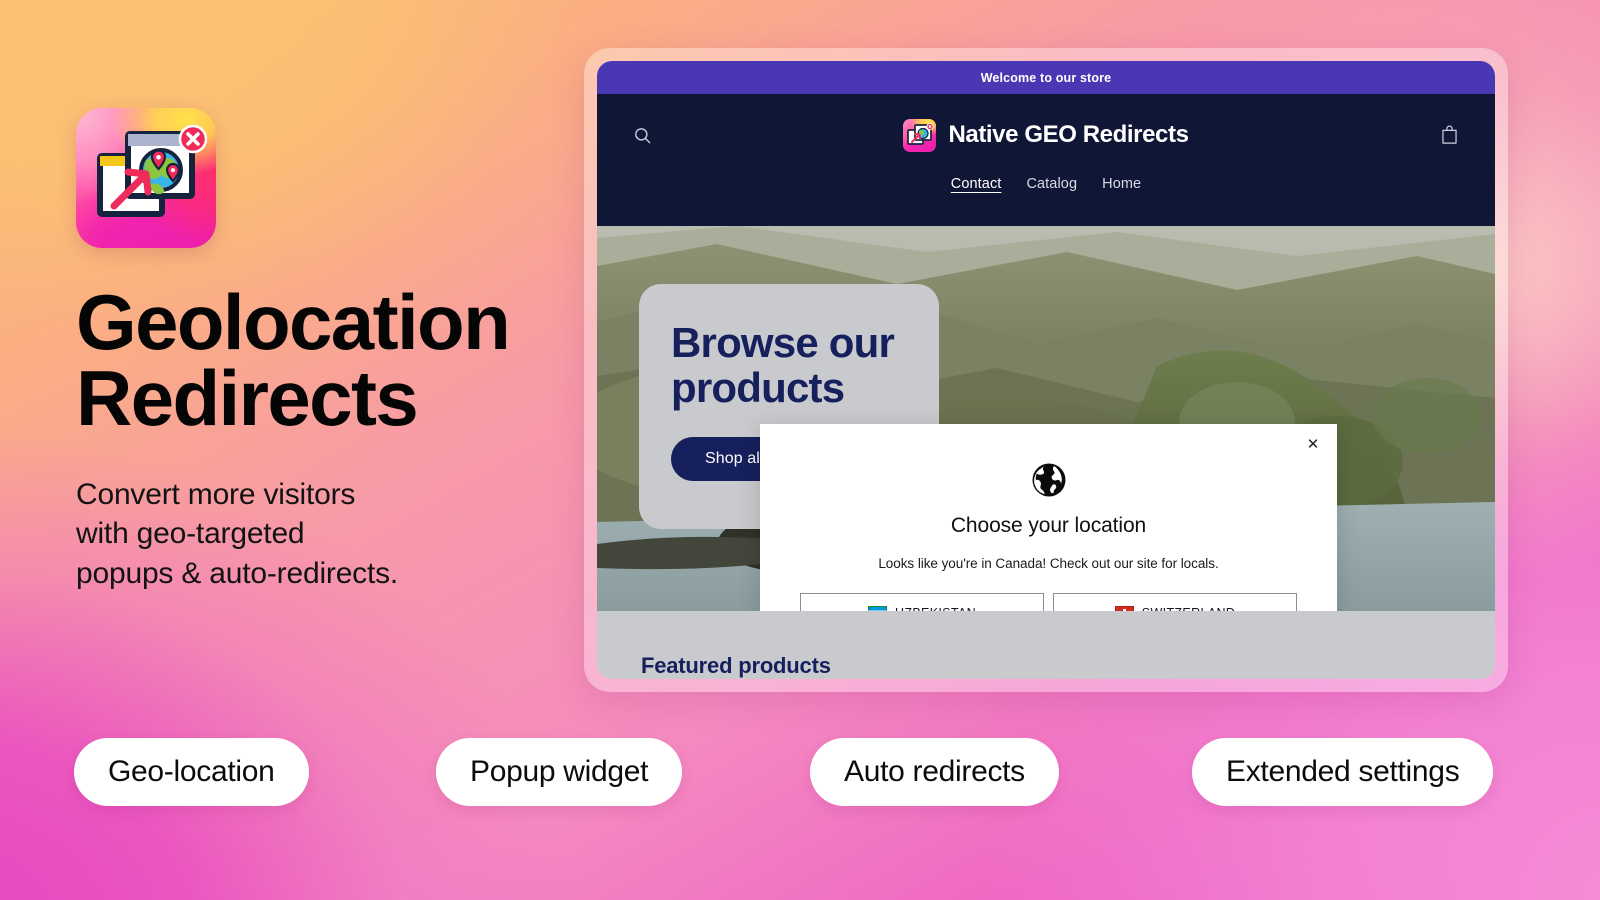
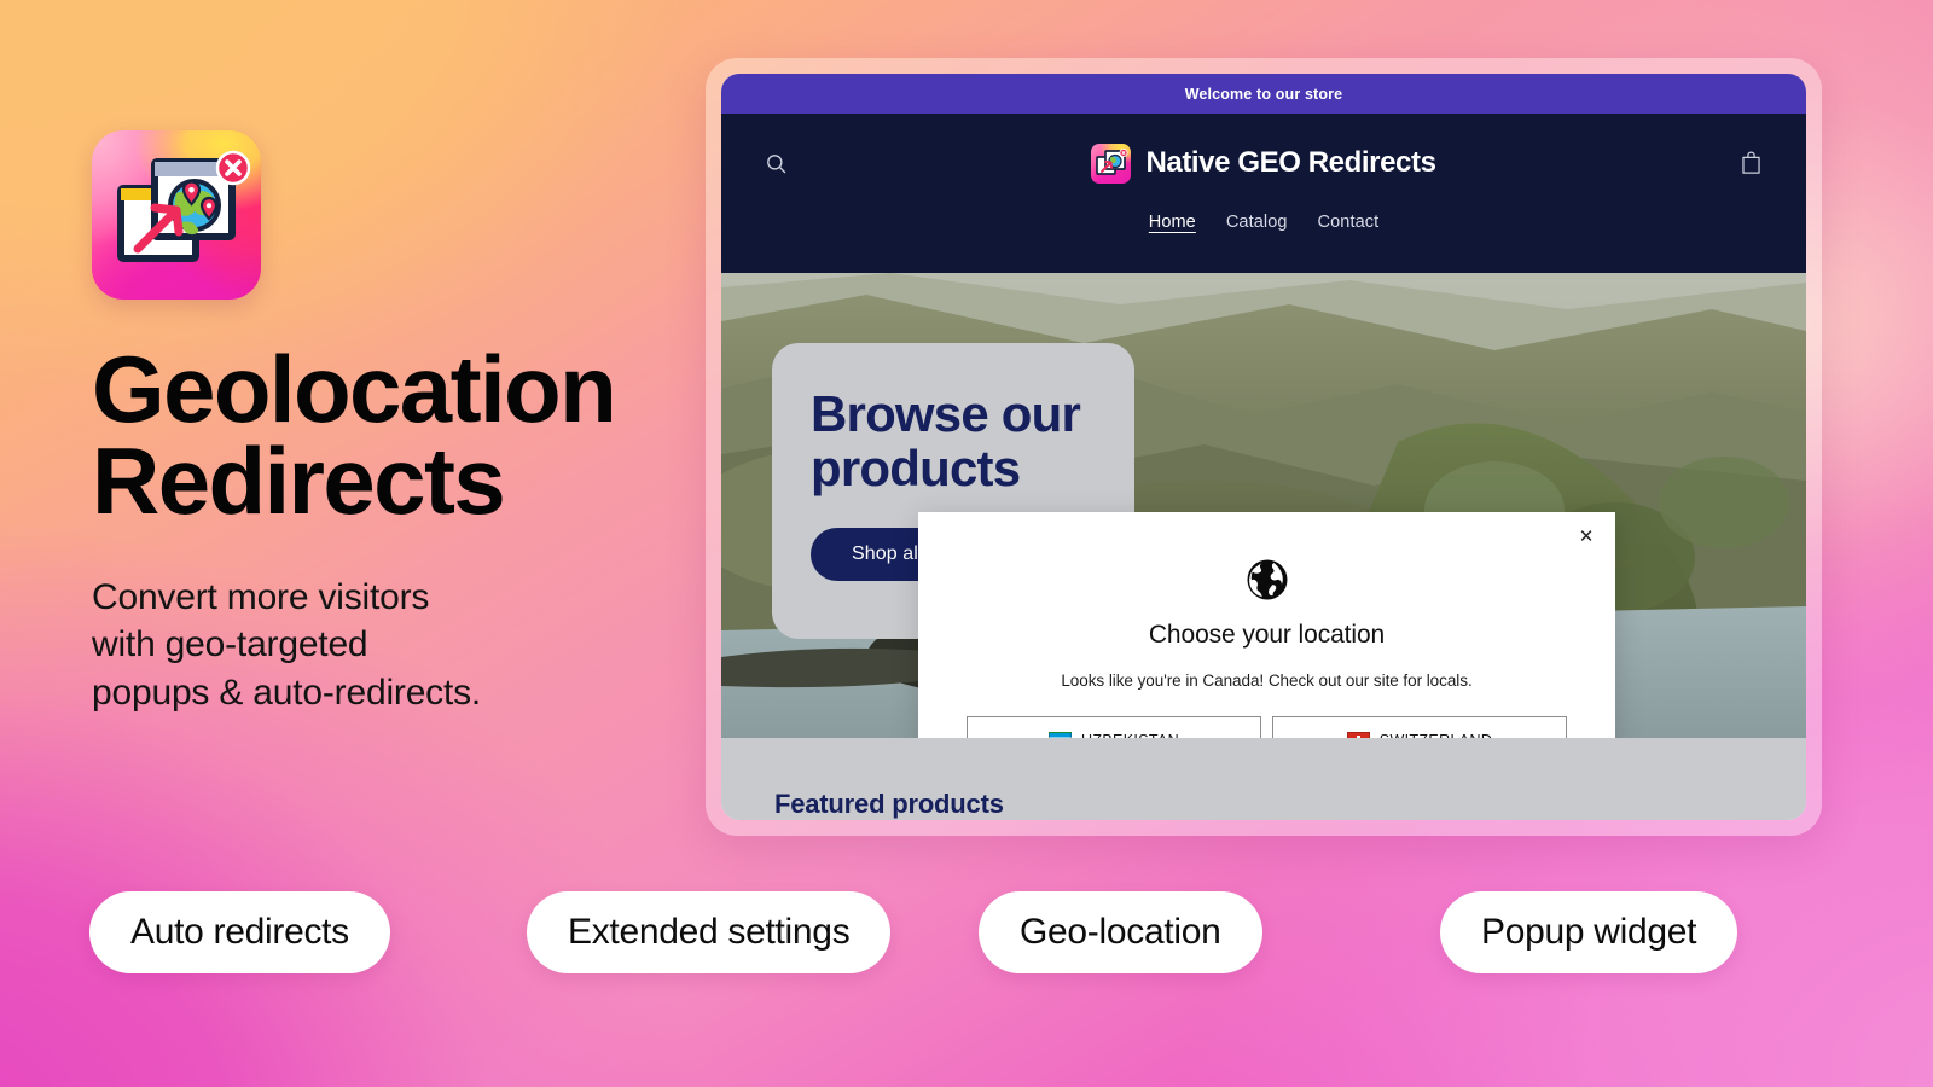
  Geolocation
  Redirects
  Convert more visitors
  with geo-targeted
  popups & auto-redirects.
  Welcome to our store
  Native GEO Redirects
- Contact
+ Home
  Catalog
- Home
+ Contact
  Browse our
  products
  Shop al
  ✕
  Choose your location
  Looks like you're in Canada! Check out our site for locals.
  Featured products
- Geo-location
+ Auto redirects
- Popup widget
+ Extended settings
- Auto redirects
+ Geo-location
- Extended settings
+ Popup widget
